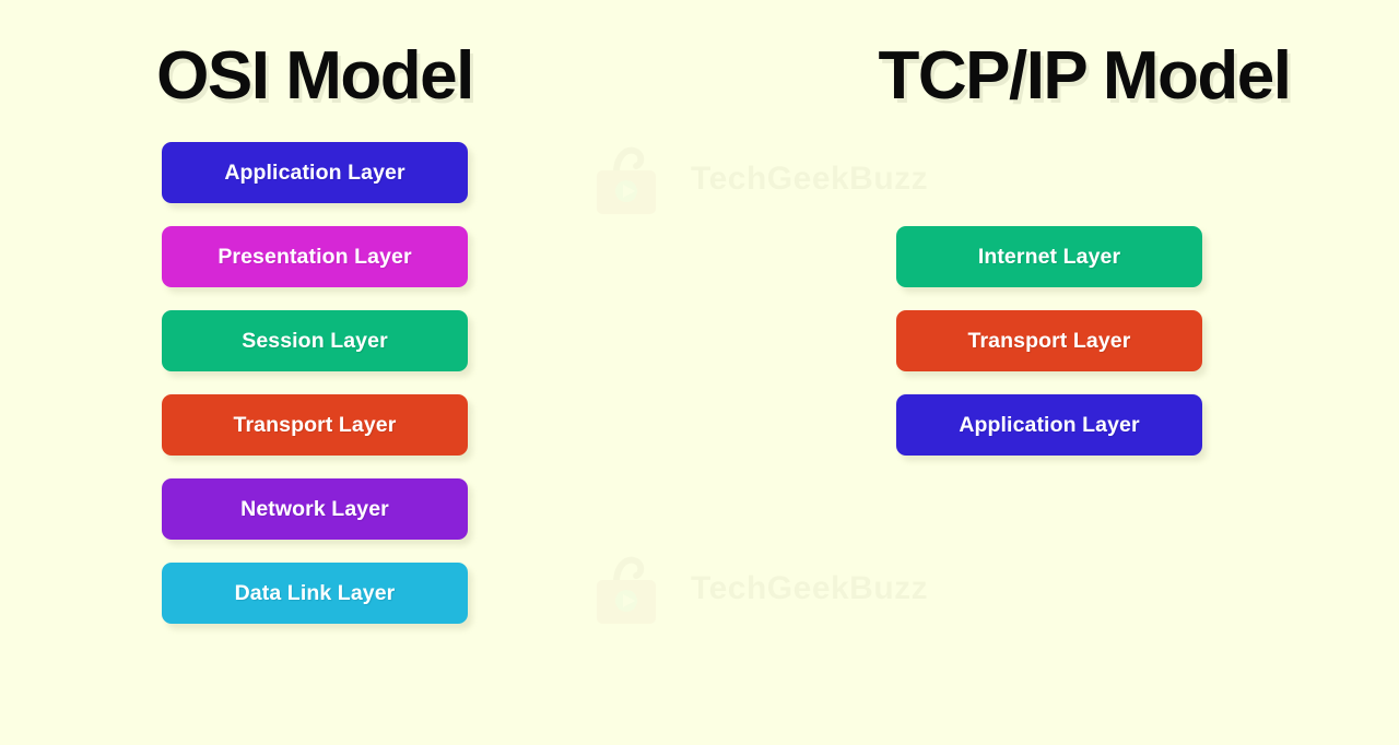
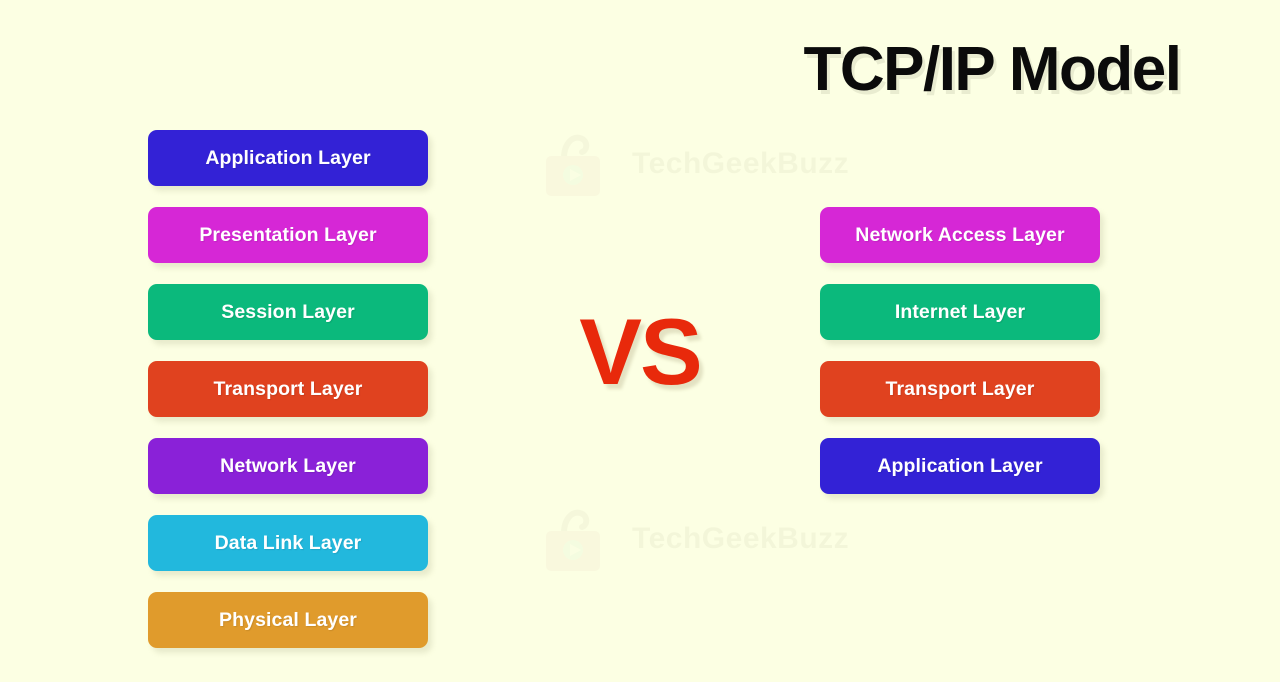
- OSI Model
  TCP/IP Model
  Application Layer
  Presentation Layer
  Session Layer
  Transport Layer
  Network Layer
  Data Link Layer
+ Physical Layer
+ VS
+ Network Access Layer
  Internet Layer
  Transport Layer
  Application Layer
